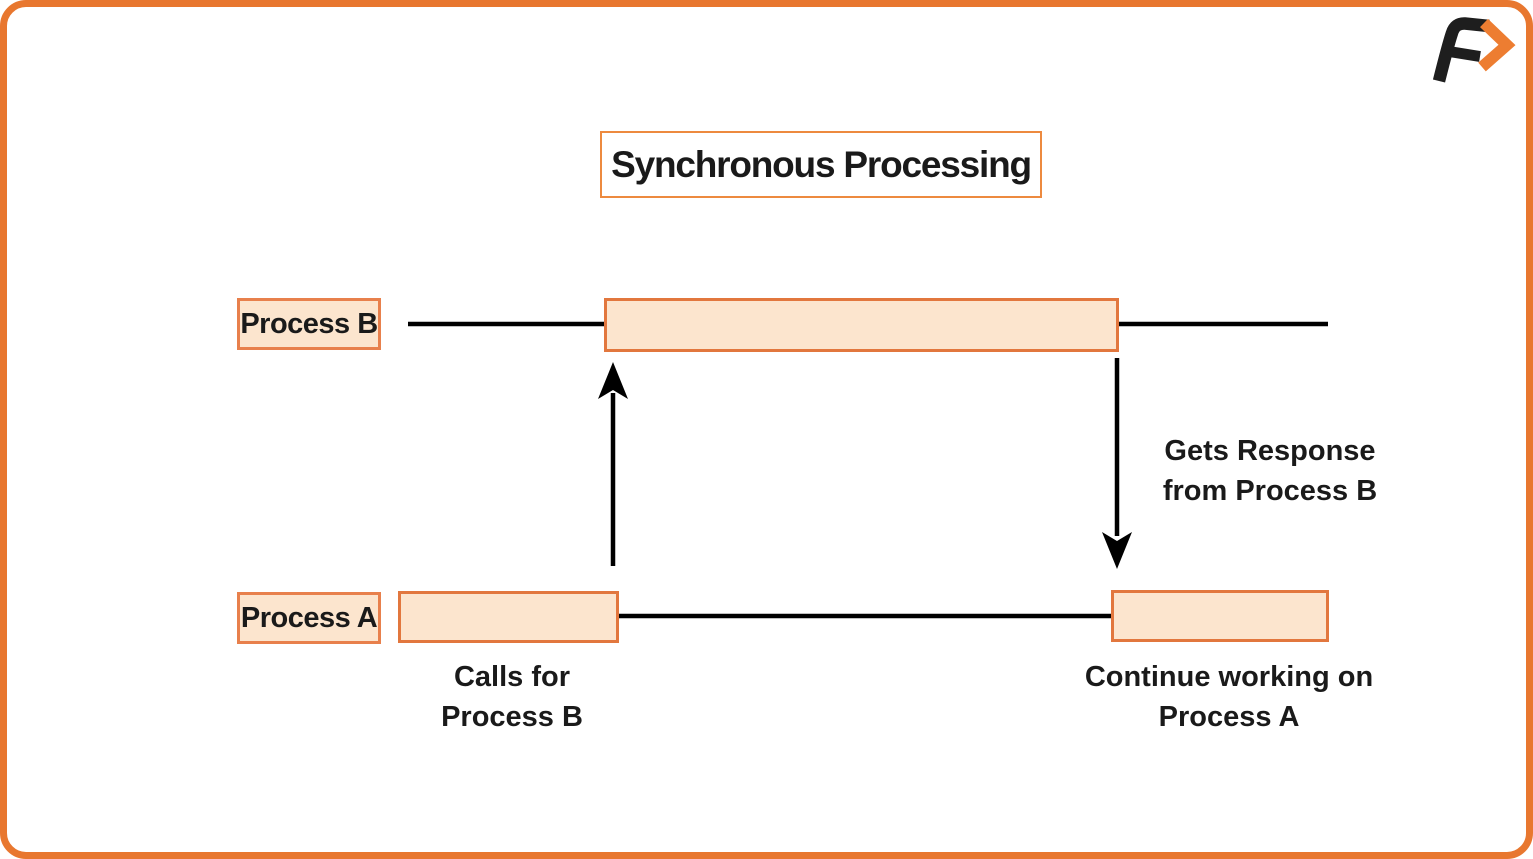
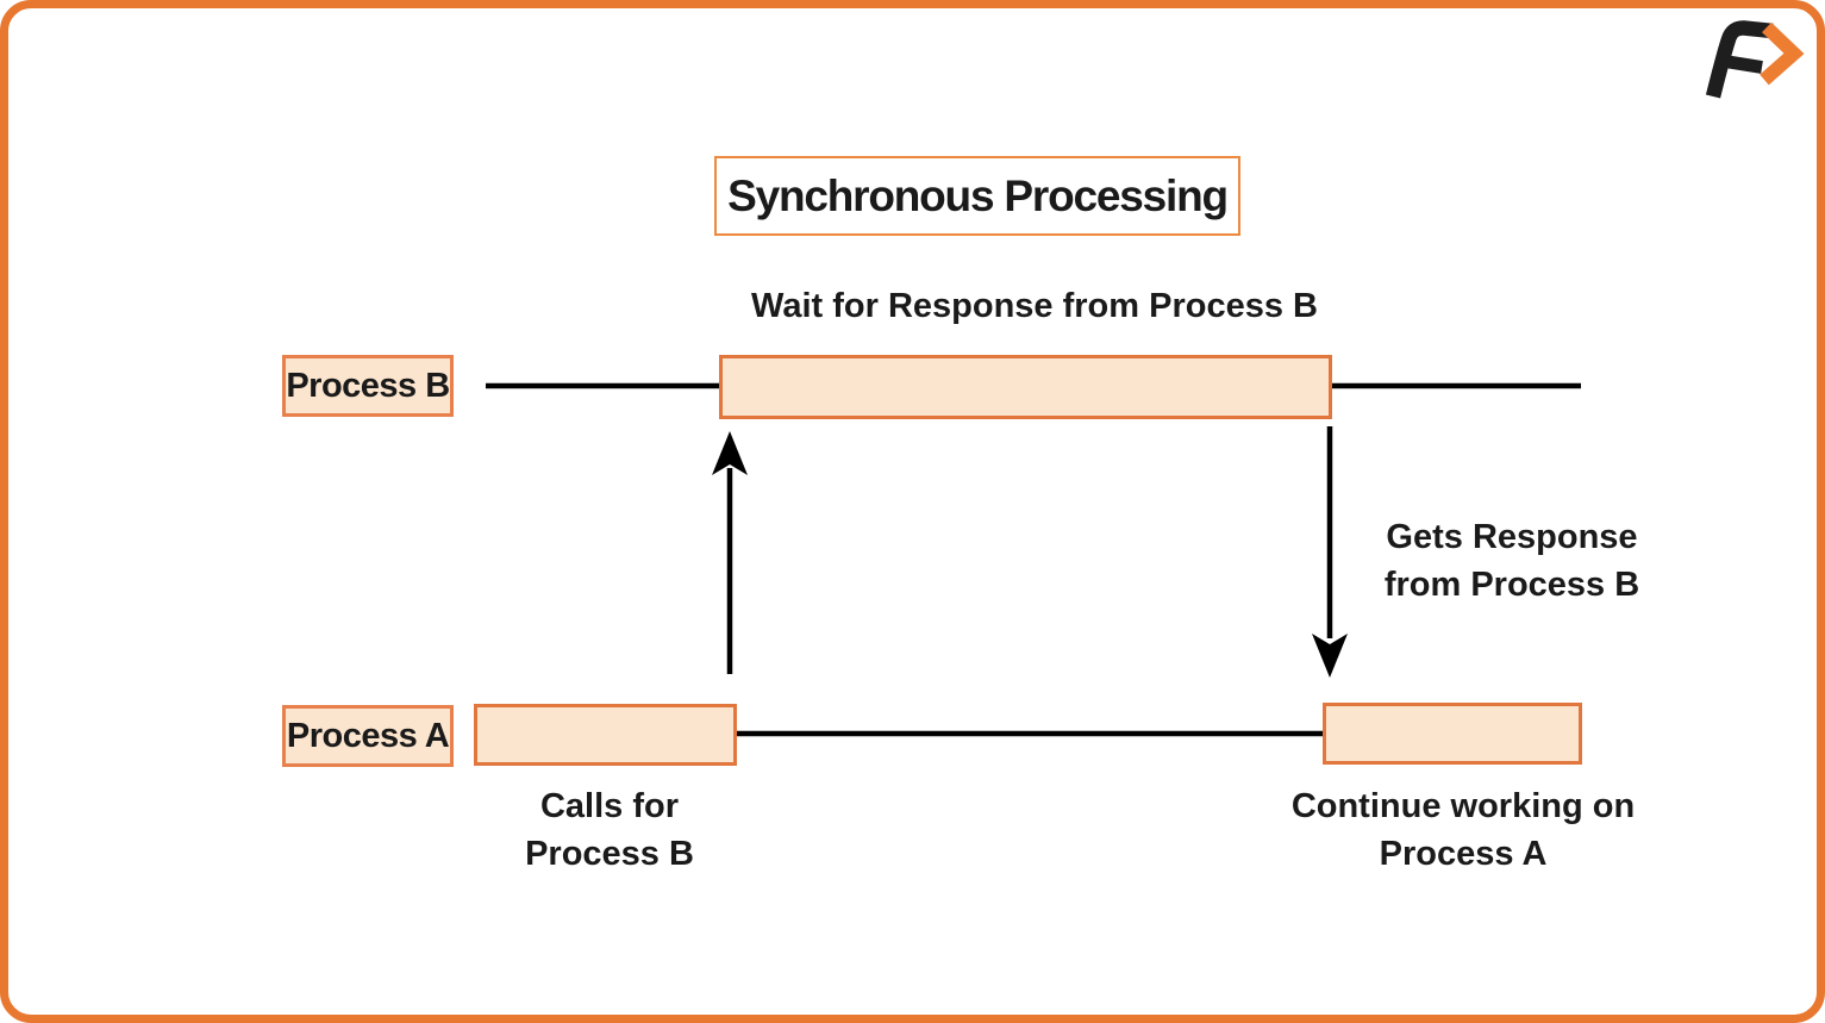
  Synchronous Processing
+ Wait for Response from Process B
  Process B
  Gets Response
  from Process B
  Process A
  Calls for
  Process B
  Continue working on
  Process A
